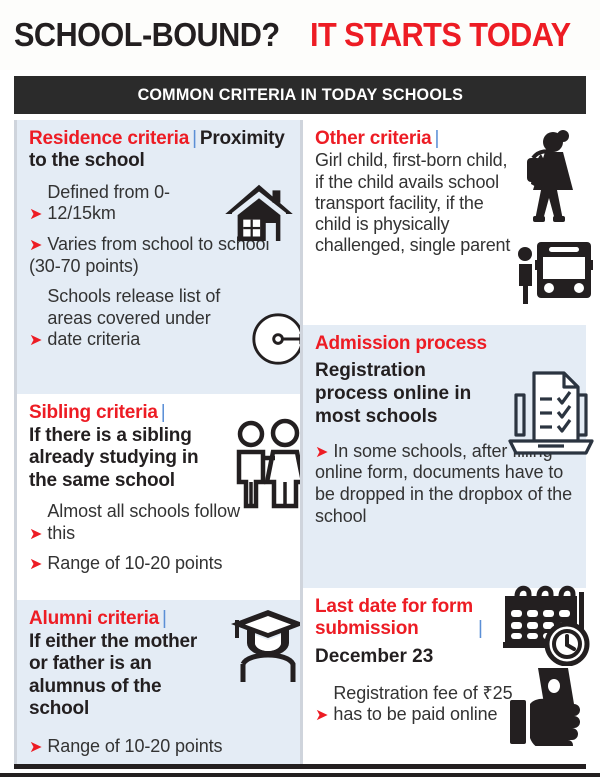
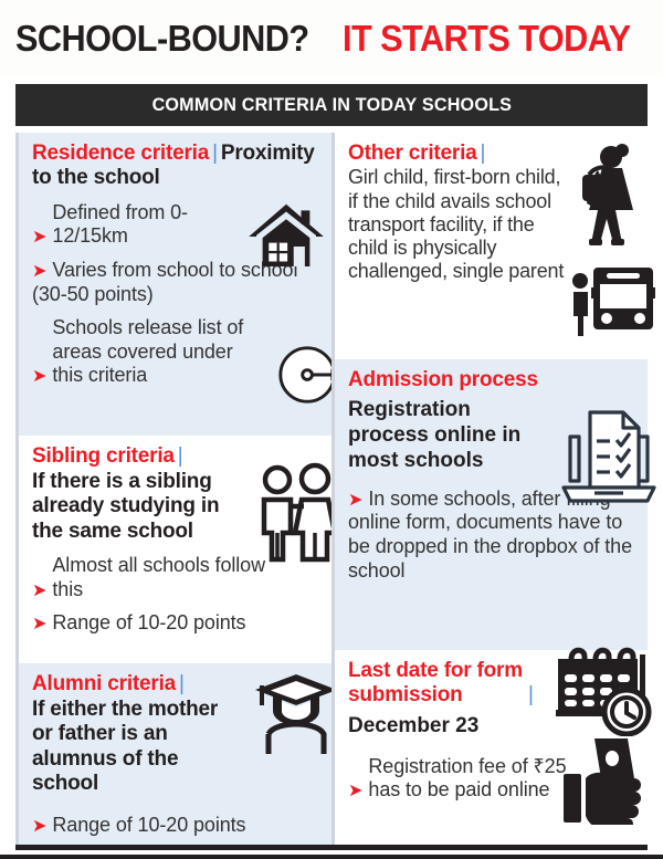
  SCHOOL-BOUND?
  IT STARTS TODAY
  COMMON CRITERIA IN TODAY SCHOOLS
  Residence criteria | Proximity to the school
  ➤Defined from 0-12/15km
- ➤ Varies from school to school (30-70 points)
+ ➤ Varies from school to school (30-50 points)
- ➤Schools release list of areas covered under date criteria
+ ➤Schools release list of areas covered under this criteria
  Sibling criteria |
  If there is a sibling already studying in the same school
  ➤Almost all schools follow this
  ➤ Range of 10-20 points
  Alumni criteria |
  If either the mother or father is an alumnus of the school
  ➤ Range of 10-20 points
  Other criteria |Girl child, first-born child, if the child avails school transport facility, if the child is physically challenged, single parent
  Admission process
  Registration process online in most schools
  ➤ In some schools, after online form, documents have to be dropped in the dropbox of the school
  Last date for form submission |
  December 23
  ➤Registration fee of ₹25 has to be paid online
